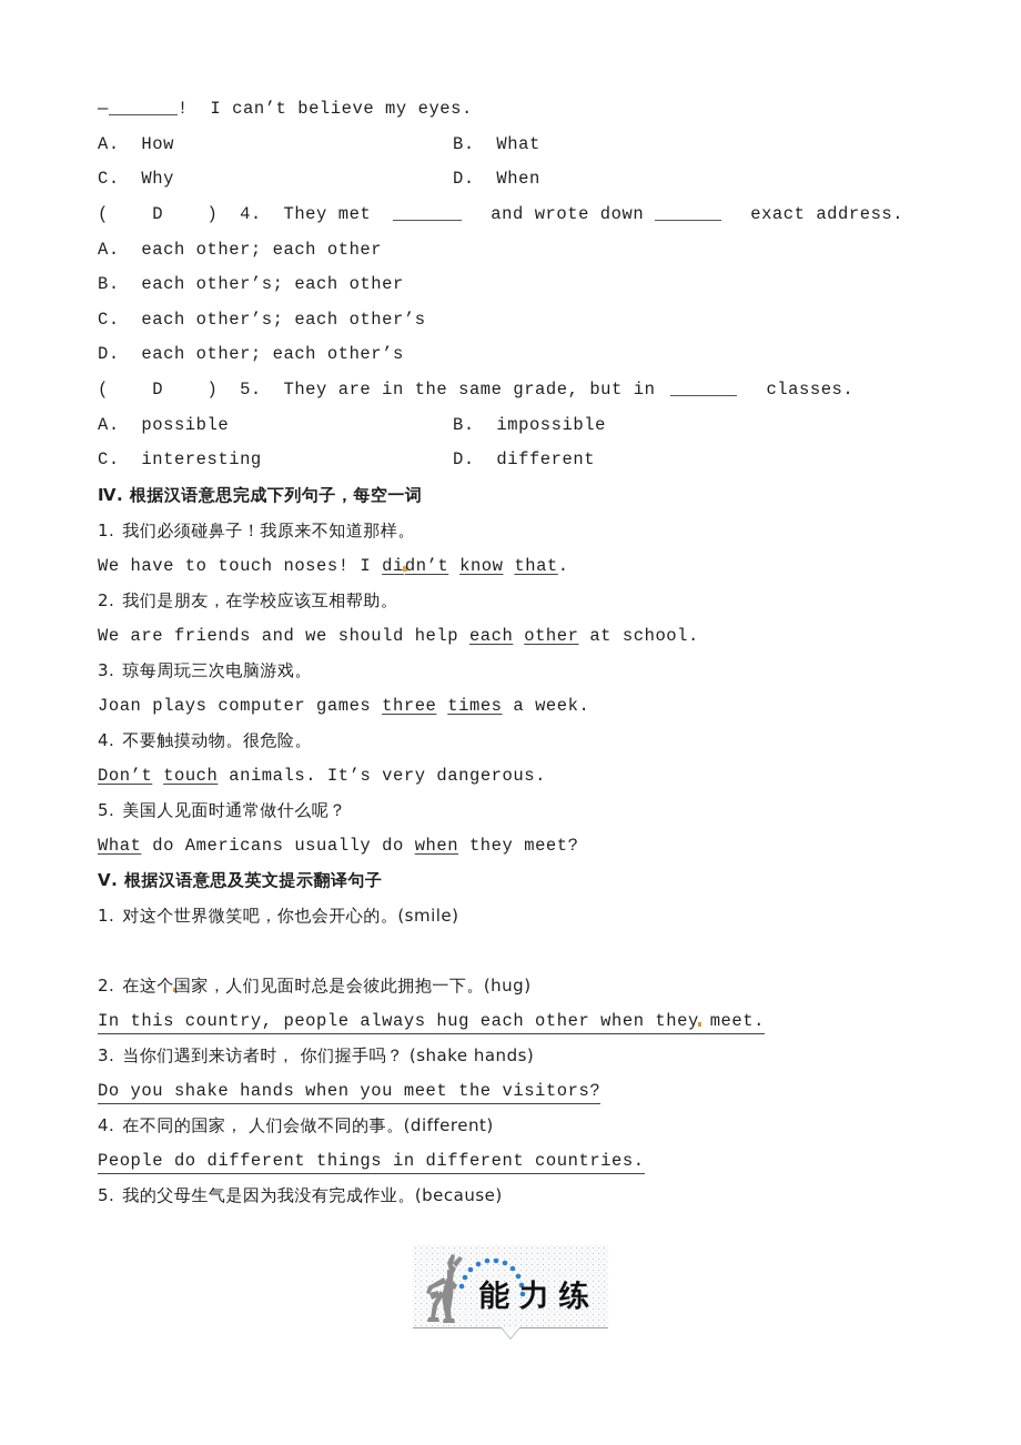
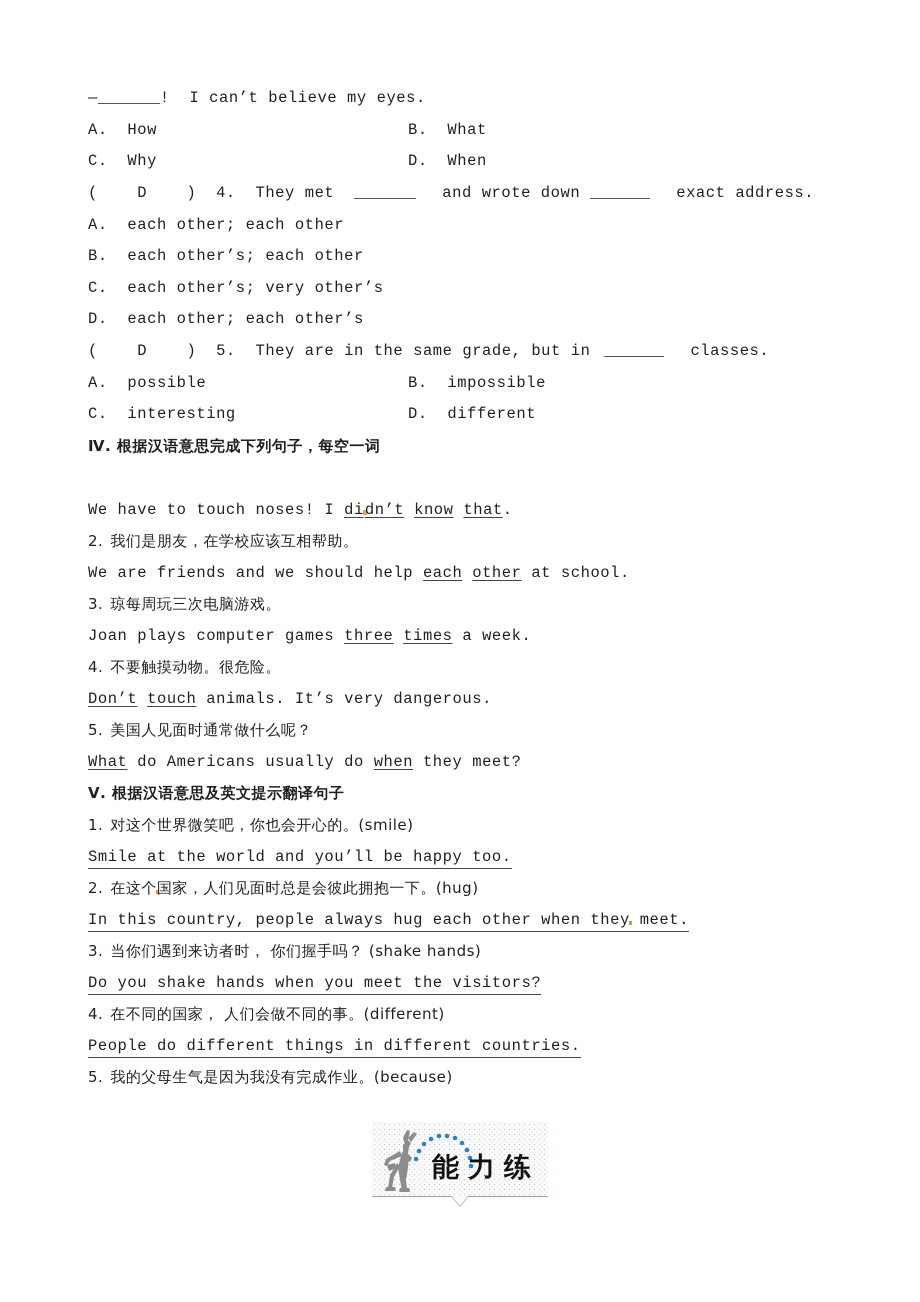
  — ! I can’t believe my eyes.
  A. How
  B. What
  C. Why
  D. When
  ( D ) 4. They met and wrote down exact address.
  A. each other; each other
  B. each other’s; each other
- C. each other’s; each other’s
+ C. each other’s; very other’s
  D. each other; each other’s
  ( D ) 5. They are in the same grade, but in classes.
  A. possible
  B. impossible
  C. interesting
  D. different
  Ⅳ. 根据汉语意思完成下列句子，每空一词
- 1. 我们必须碰鼻子！我原来不知道那样。
  We have to touch noses! I didn’t know that.
  2. 我们是朋友，在学校应该互相帮助。
  We are friends and we should help each other at school.
  3. 琼每周玩三次电脑游戏。
  Joan plays computer games three times a week.
  4. 不要触摸动物。很危险。
  Don’t touch animals. It’s very dangerous.
  5. 美国人见面时通常做什么呢？
  What do Americans usually do when they meet?
  Ⅴ. 根据汉语意思及英文提示翻译句子
  1. 对这个世界微笑吧，你也会开心的。(smile)
+ Smile at the world and you’ll be happy too.
  2. 在这个国家，人们见面时总是会彼此拥抱一下。(hug)
  In this country, people always hug each other when they meet.
  3. 当你们遇到来访者时， 你们握手吗？ (shake hands)
  Do you shake hands when you meet the visitors?
  4. 在不同的国家， 人们会做不同的事。(different)
  People do different things in different countries.
  5. 我的父母生气是因为我没有完成作业。(because)
  能力练
